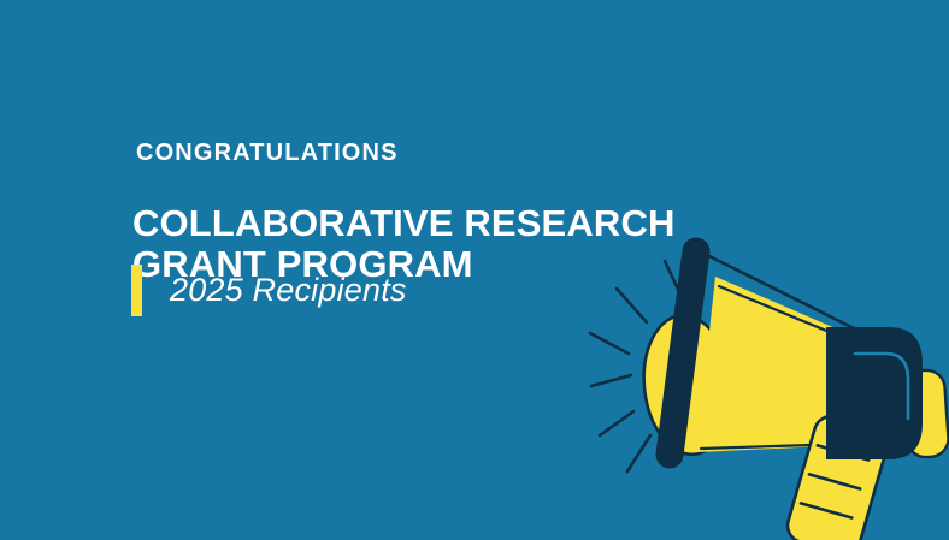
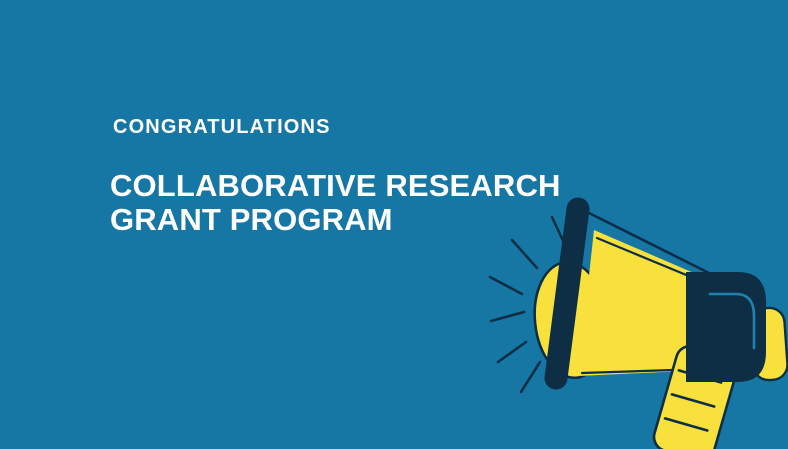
  CONGRATULATIONS
  COLLABORATIVE RESEARCH
  GRANT PROGRAM
- 2025 Recipients
